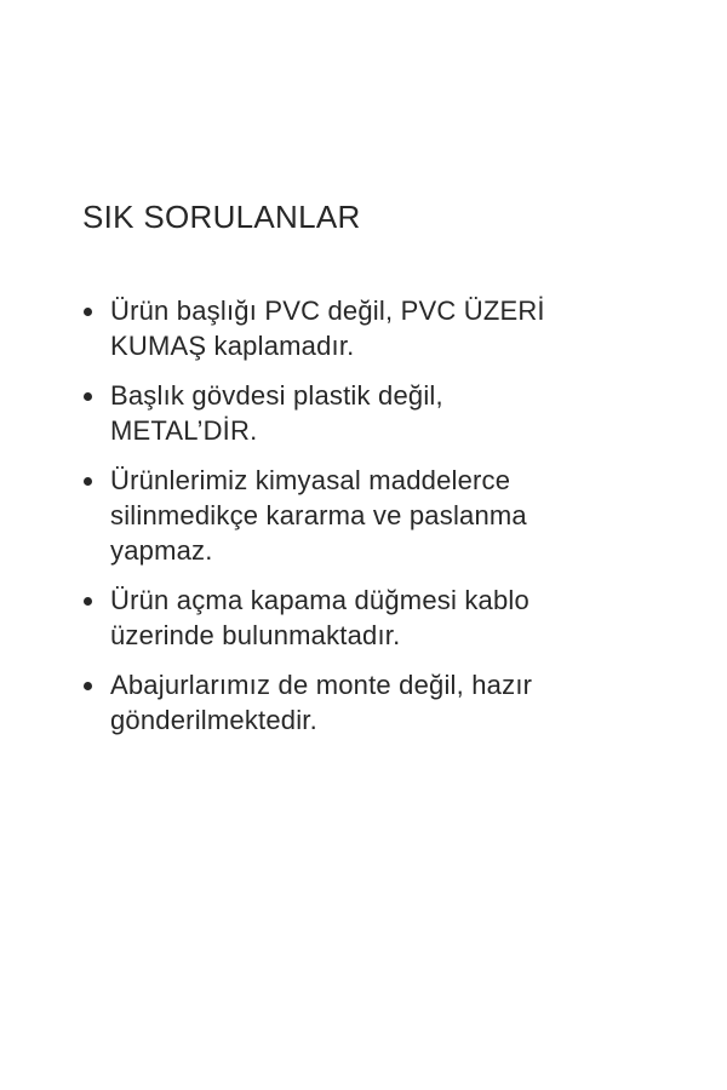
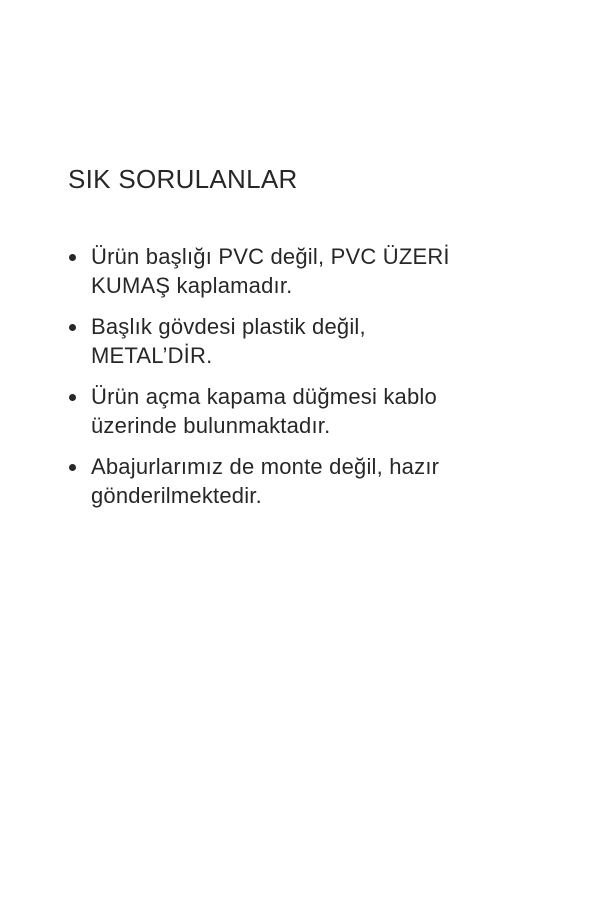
  SIK SORULANLAR
  Ürün başlığı PVC değil, PVC ÜZERİ
  KUMAŞ kaplamadır.
  Başlık gövdesi plastik değil,
  METAL’DİR.
- Ürünlerimiz kimyasal maddelerce
- silinmedikçe kararma ve paslanma
- yapmaz.
  Ürün açma kapama düğmesi kablo
  üzerinde bulunmaktadır.
  Abajurlarımız de monte değil, hazır
  gönderilmektedir.
